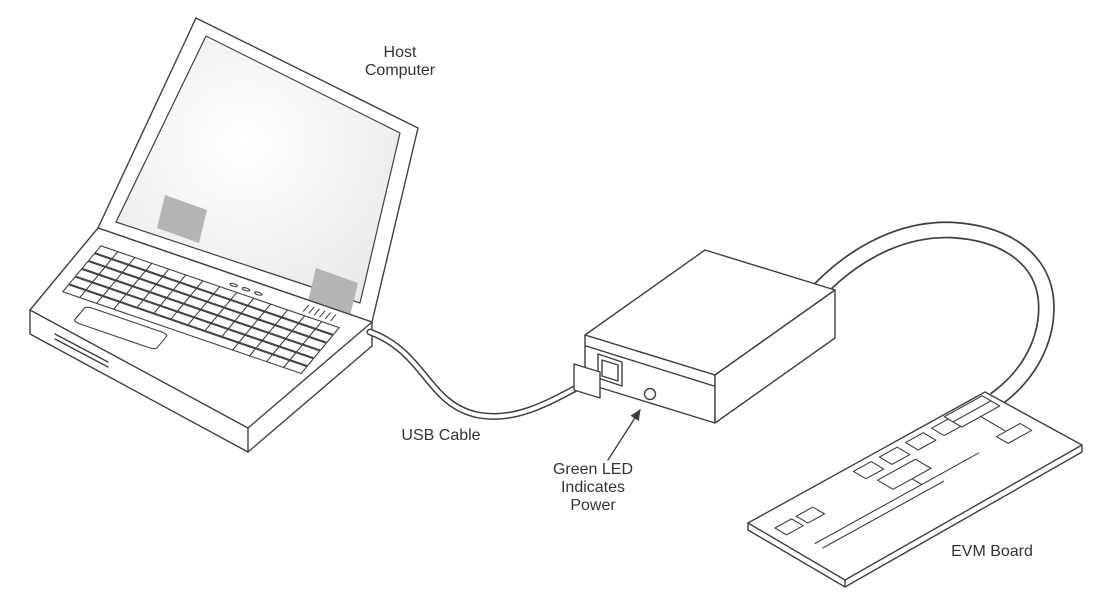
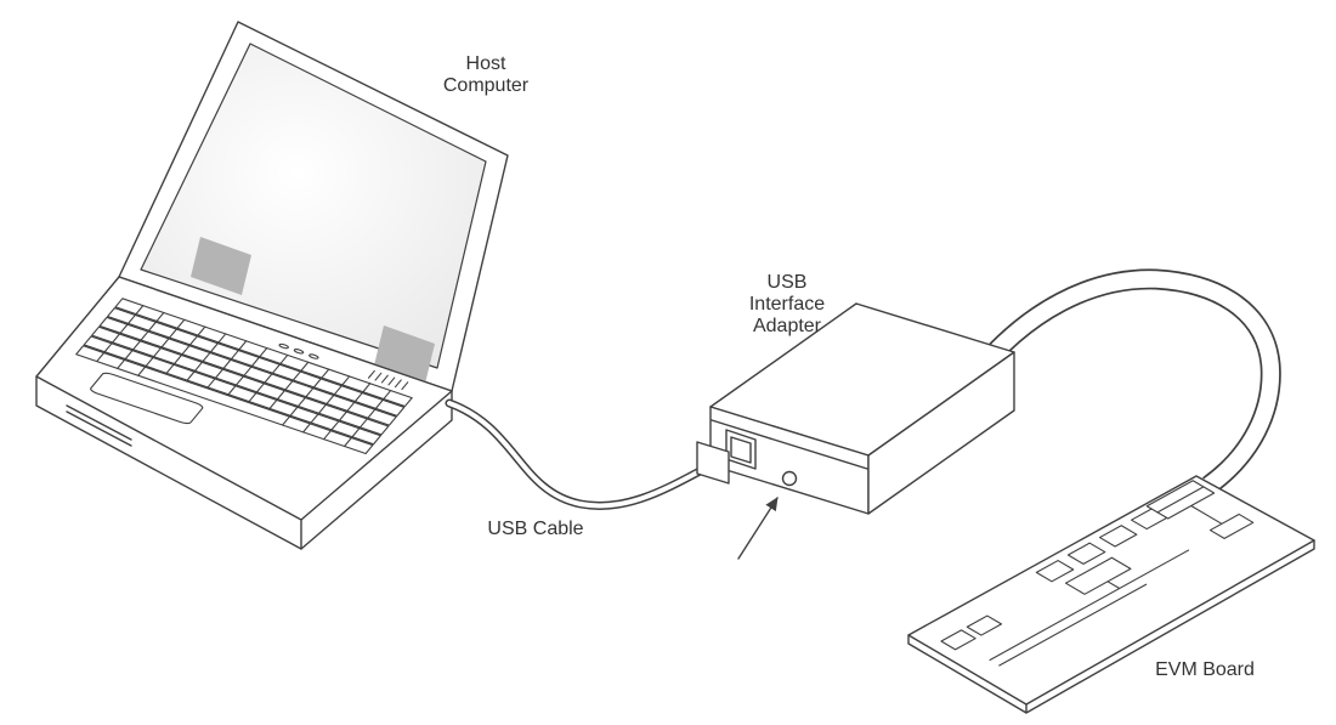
  Host Computer
+ USB Interface Adapter
  USB Cable
- Green LED Indicates Power
  EVM Board
